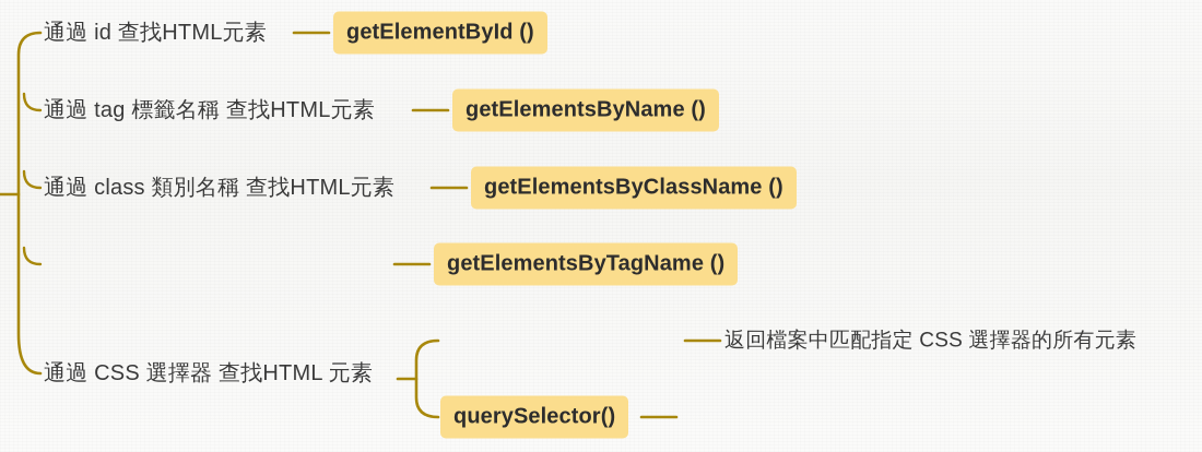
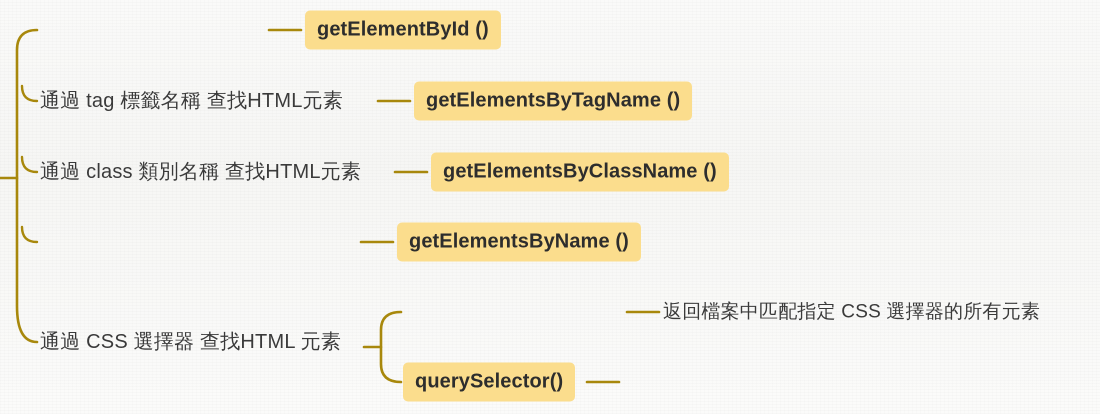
- 通過 id 查找HTML元素
  通過 tag 標籤名稱 查找HTML元素
  通過 class 類別名稱 查找HTML元素
  通過 CSS 選擇器 查找HTML 元素
  getElementById ()
- getElementsByName ()
+ getElementsByTagName ()
  getElementsByClassName ()
- getElementsByTagName ()
+ getElementsByName ()
  querySelector()
  返回檔案中匹配指定 CSS 選擇器的所有元素
